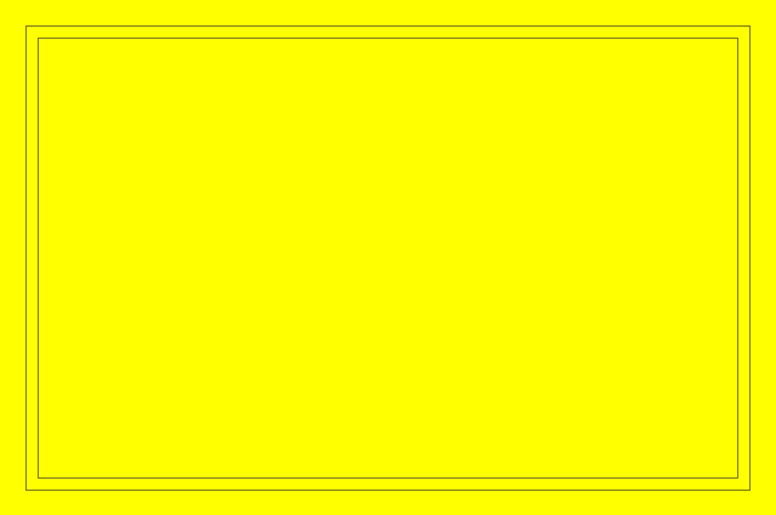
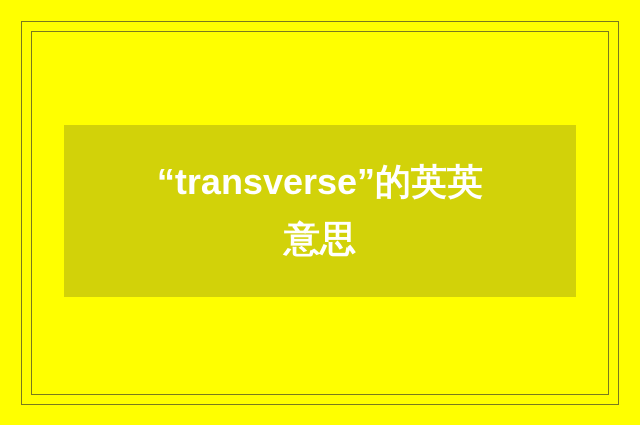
+ “transverse”的英英意思
